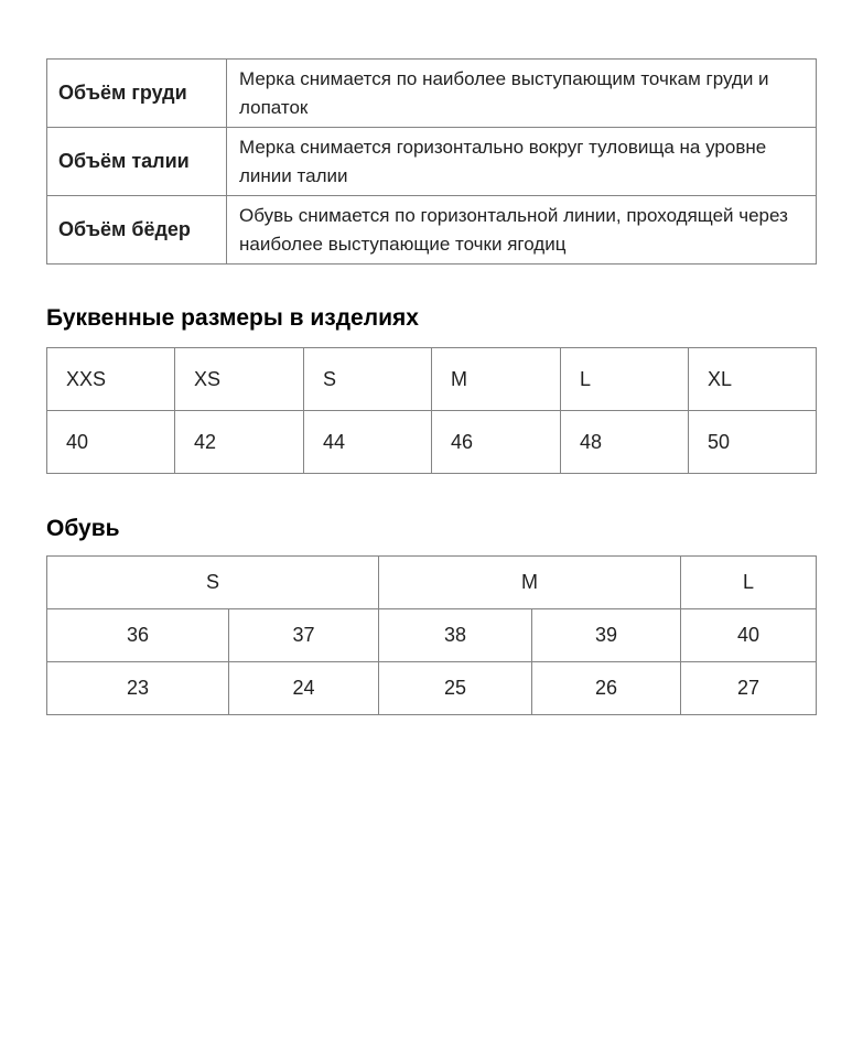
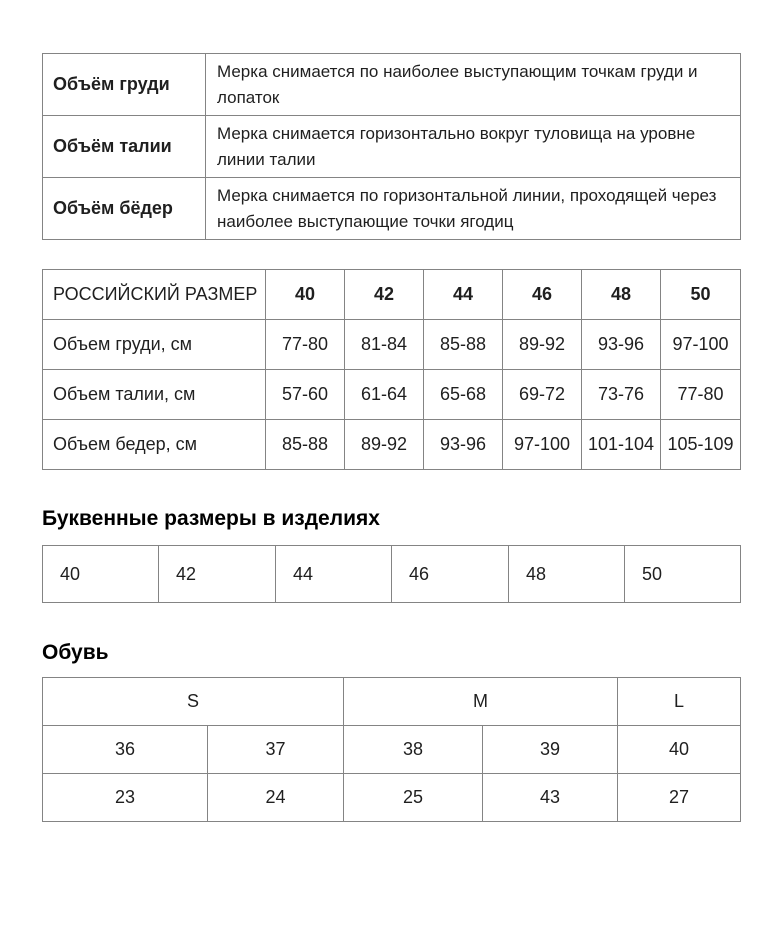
  Объём груди	Мерка снимается по наиболее выступающим точкам груди и лопаток
  Объём талии	Мерка снимается горизонтально вокруг туловища на уровне линии талии
- Объём бёдер	Обувь снимается по горизонтальной линии, проходящей через наиболее выступающие точки ягодиц
+ Объём бёдер	Мерка снимается по горизонтальной линии, проходящей через наиболее выступающие точки ягодиц
+ РОССИЙСКИЙ РАЗМЕР	40	42	44	46	48	50
+ Объем груди, см	77-80	81-84	85-88	89-92	93-96	97-100
+ Объем талии, см	57-60	61-64	65-68	69-72	73-76	77-80
+ Объем бедер, см	85-88	89-92	93-96	97-100	101-104	105-109
  Буквенные размеры в изделиях
- XXS	XS	S	M	L	XL
  40	42	44	46	48	50
  Обувь
  S	M	L
  36	37	38	39	40
- 23	24	25	26	27
+ 23	24	25	43	27
